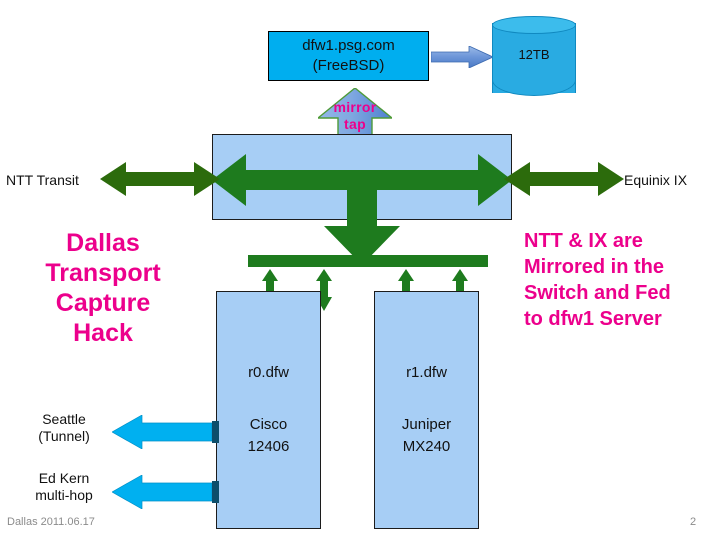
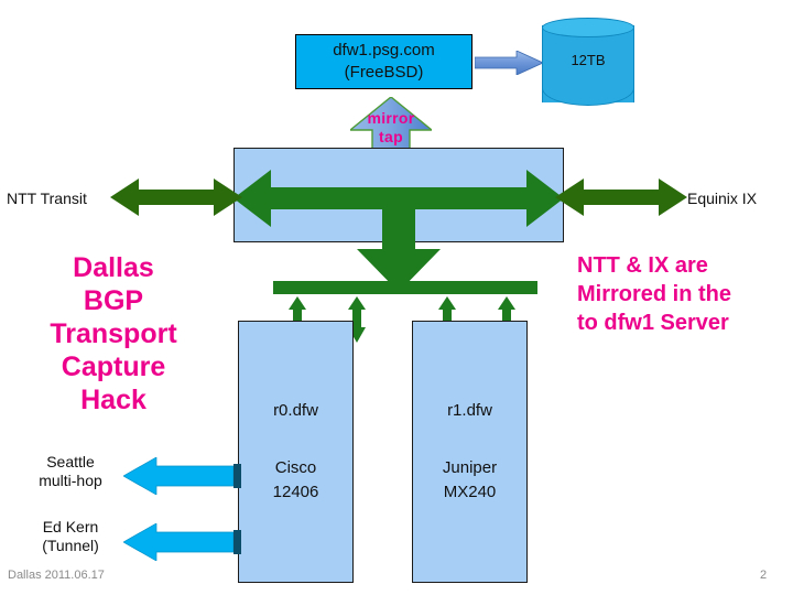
  dfw1.psg.com
  (FreeBSD)
  12TB
  mirror
  tap
  r0.dfw
  Cisco
  12406
  r1.dfw
  Juniper
  MX240
  NTT Transit
  Equinix IX
  Seattle
- (Tunnel)
+ multi-hop
  Ed Kern
- multi-hop
+ (Tunnel)
  Dallas
+ BGP
  Transport
  Capture
  Hack
  NTT & IX are
  Mirrored in the
- Switch and Fed
  to dfw1 Server
  Dallas 2011.06.17
  2
